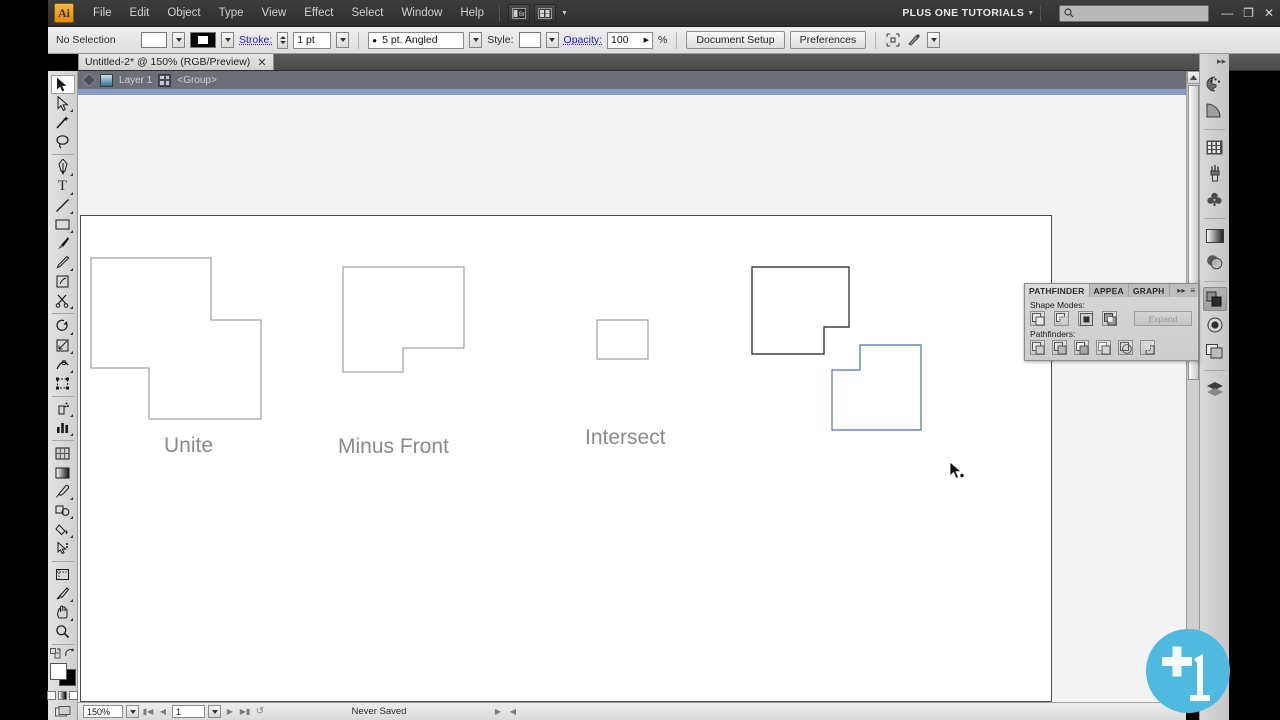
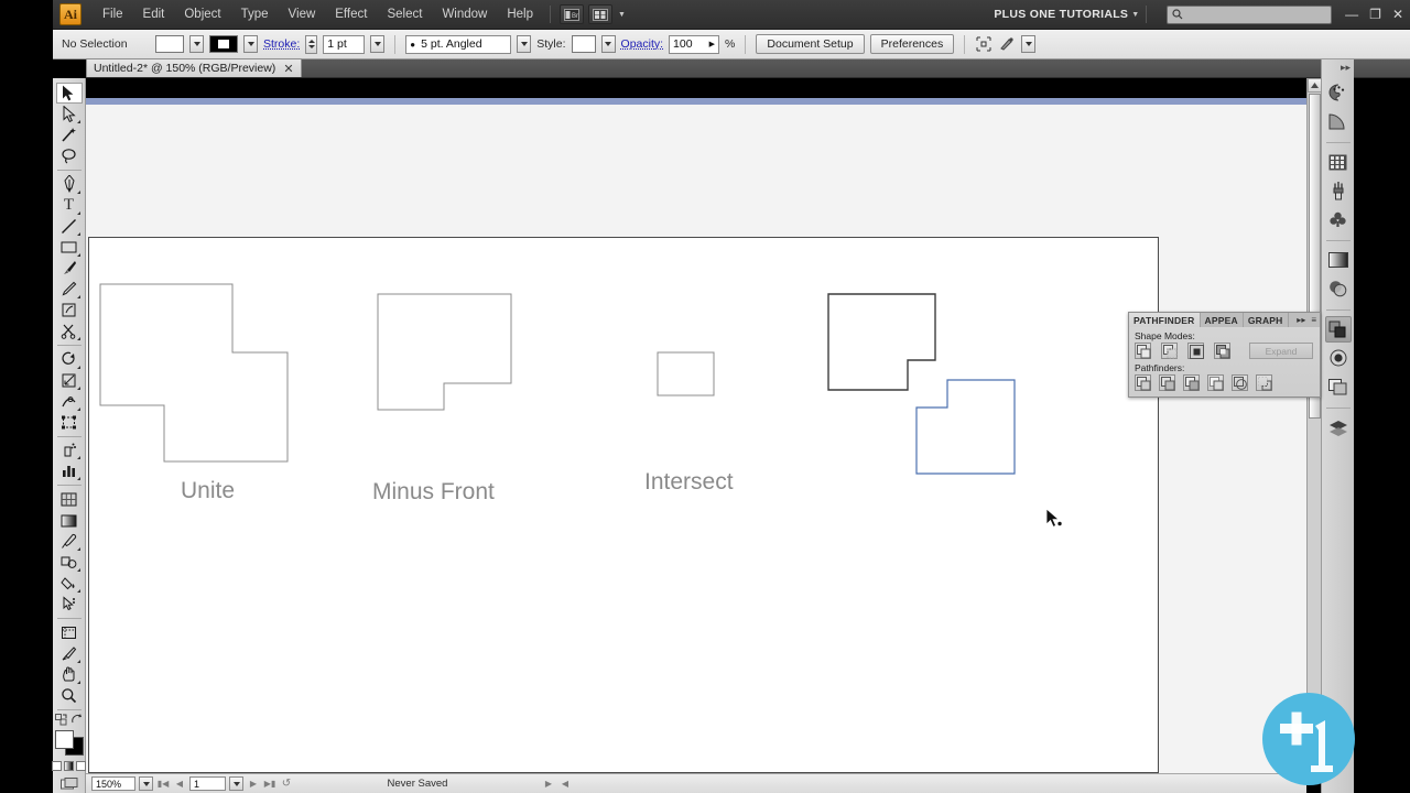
  Ai
  File
  Edit
  Object
  Type
  View
  Effect
  Select
  Window
  Help
  PLUS ONE TUTORIALS
  —
  ❐
  ✕
  No Selection
  Stroke:
  1 pt
  ●
  5 pt. Angled
  Style:
  Opacity:
  100
  %
  Document Setup
  Preferences
  Untitled-2* @ 150% (RGB/Preview)
  ✕
- Layer 1
- <Group>
  Unite
  Minus Front
  Intersect
  150%
  ▮◀
  ◀
  1
  ▶
  ▶▮
  ↺
  Never Saved
  ▶
  ◀
  T
  ▸▸
  PATHFINDER
  APPEA
  GRAPH
  ▸▸
  ≡
  Shape Modes:
  Expand
  Pathfinders:
